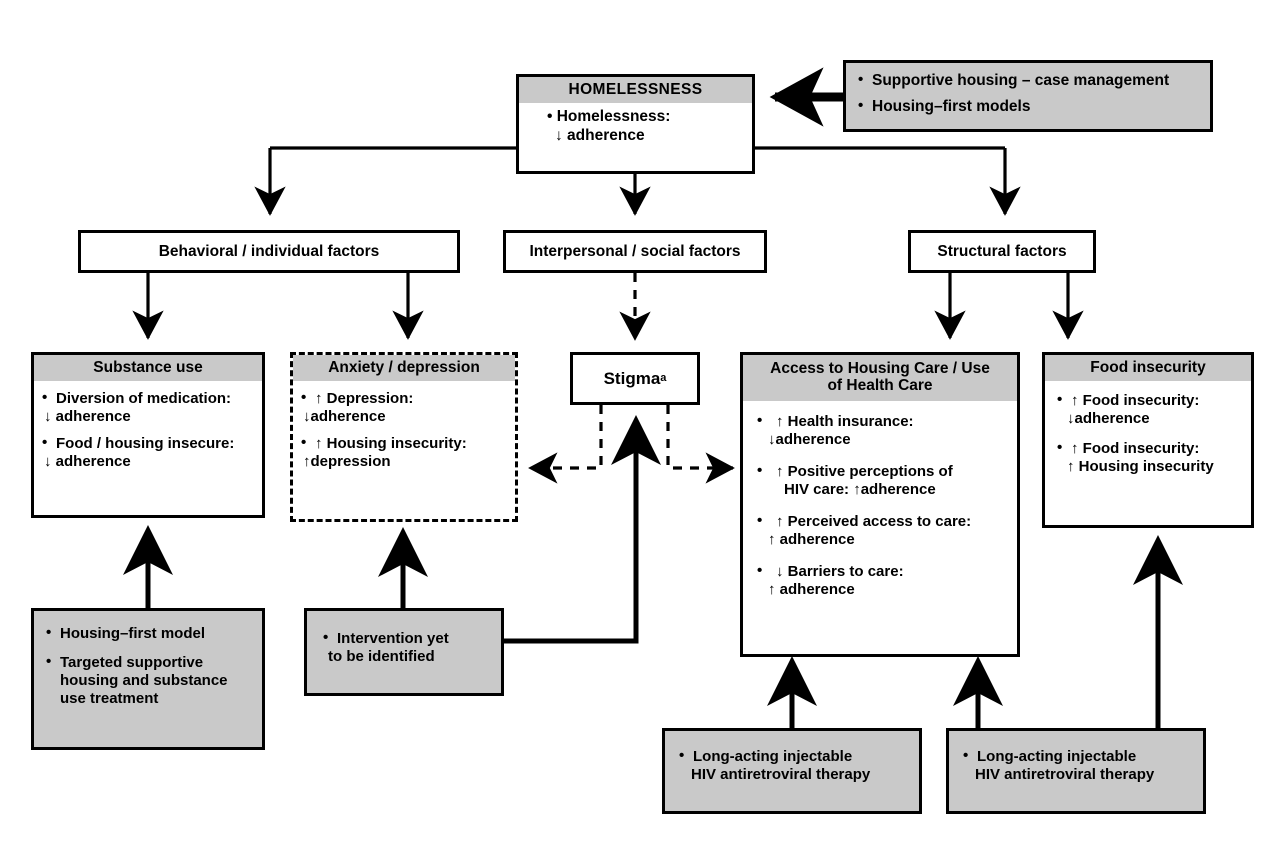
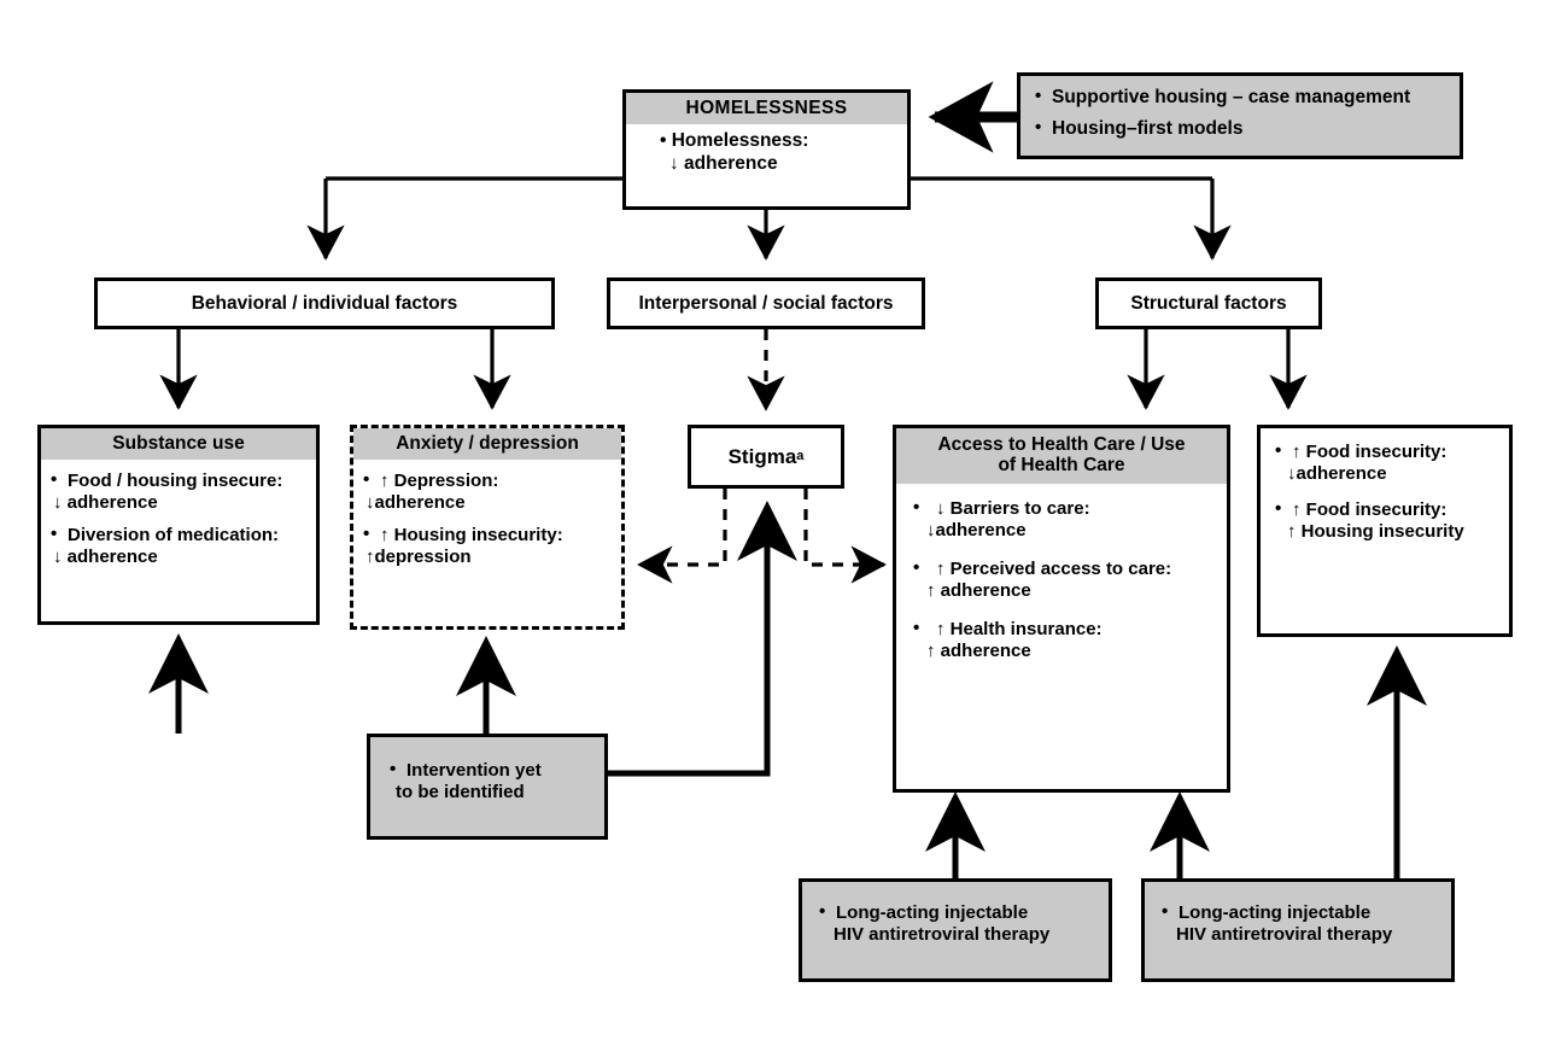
  HOMELESSNESS
  • Homelessness:
  ↓ adherence
  Supportive housing – case management
  Housing–first models
  Behavioral / individual factors
  Interpersonal / social factors
  Structural factors
  Substance use
- Diversion of medication:
+ Food / housing insecure:
  ↓ adherence
- Food / housing insecure:
+ Diversion of medication:
  ↓ adherence
  Anxiety / depression
  ↑ Depression:
  ↓adherence
  ↑ Housing insecurity:
  ↑depression
  Stigma
  a
- Access to Housing Care / Use
+ Access to Health Care / Use
  of Health Care
- ↑ Health insurance:
+ ↓ Barriers to care:
  ↓adherence
- ↑ Positive perceptions of
- HIV care: ↑adherence
  ↑ Perceived access to care:
  ↑ adherence
- ↓ Barriers to care:
+ ↑ Health insurance:
  ↑ adherence
- Food insecurity
  ↑ Food insecurity:
  ↓adherence
  ↑ Food insecurity:
  ↑ Housing insecurity
- Housing–first model
- Targeted supportive
- housing and substance
- use treatment
  Intervention yet
  to be identified
  Long-acting injectable
  HIV antiretroviral therapy
  Long-acting injectable
  HIV antiretroviral therapy
